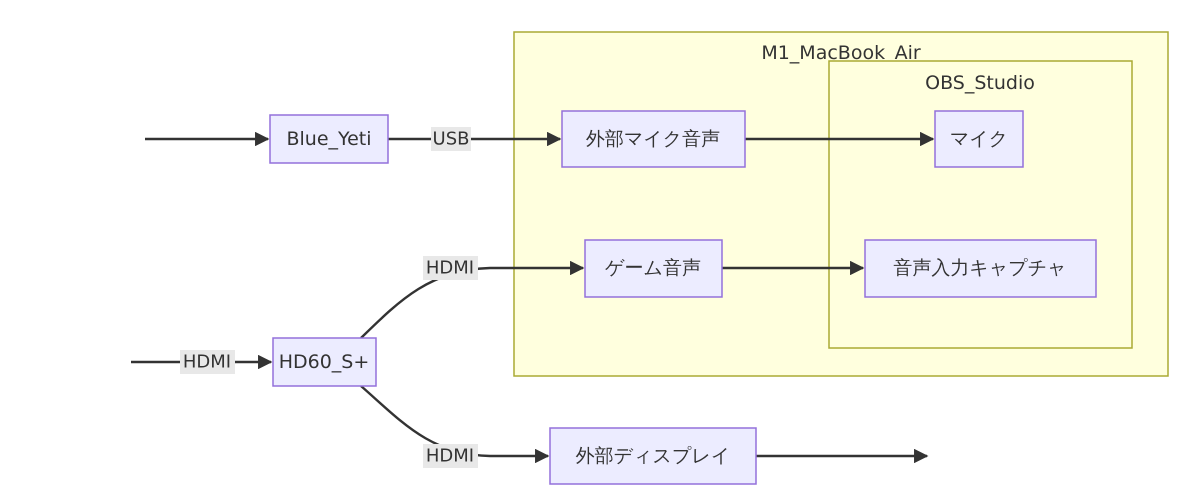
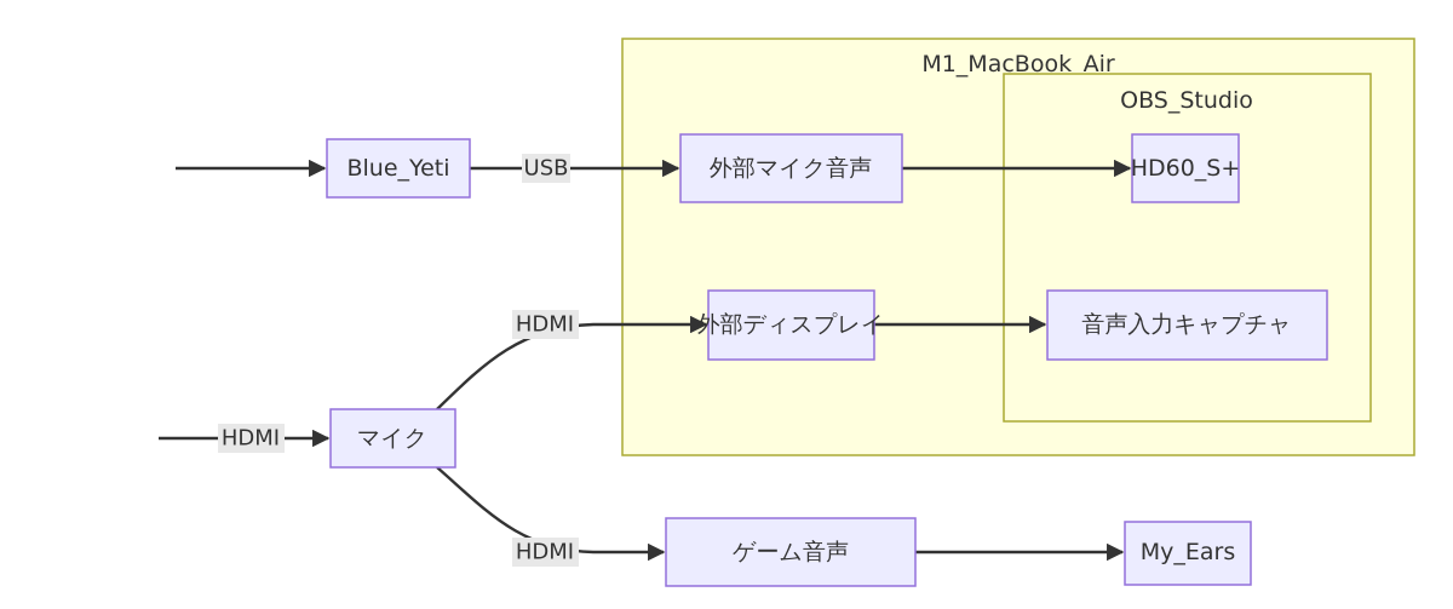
  M1_MacBook_Air
  OBS_Studio
  USB
  HDMI
  HDMI
  HDMI
  Blue_Yeti
  外部マイク音声
- マイク
+ HD60_S+
- ゲーム音声
+ 外部ディスプレイ
  音声入力キャプチャ
- HD60_S+
+ マイク
- 外部ディスプレイ
+ ゲーム音声
+ My_Ears
